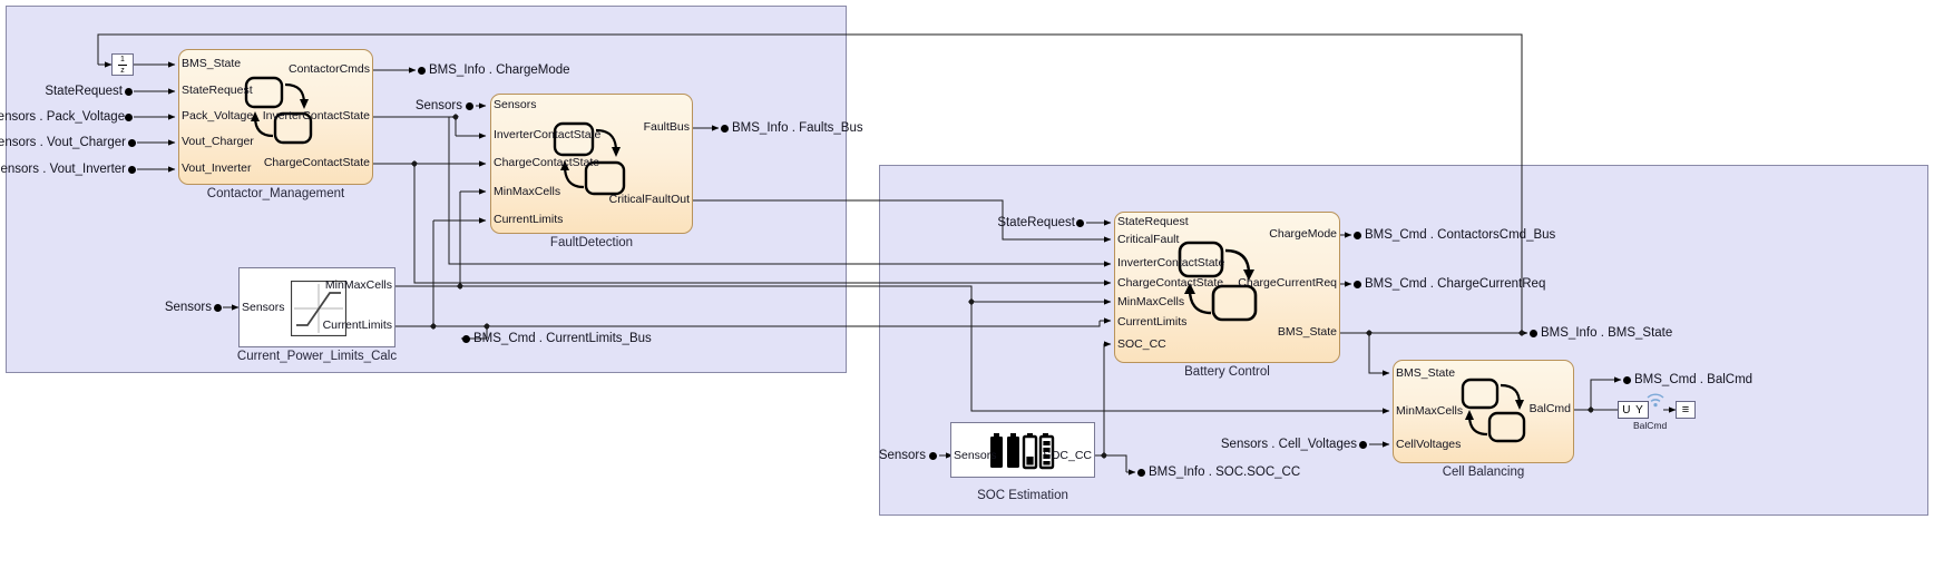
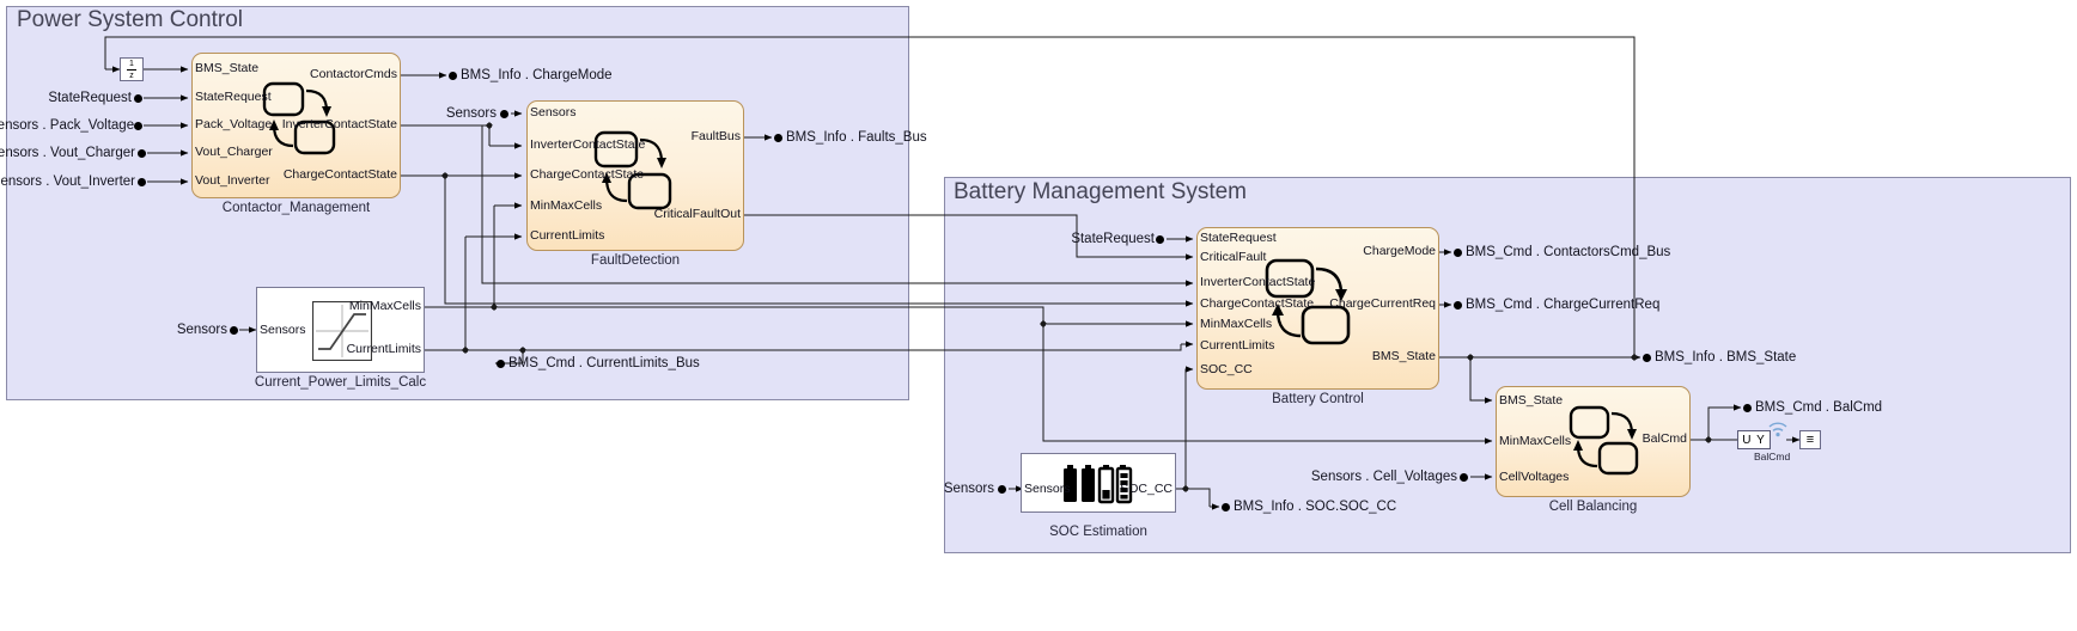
+ Power System Control
+ Battery Management System
  BMS_State
  StateRequest
  Pack_Voltage
  Vout_Charger
  Vout_Inverter
  ContactorCmds
  InverterContactState
  ChargeContactState
  Contactor_Management
  Sensors
  InverterContactState
  ChargeContactState
  MinMaxCells
  CurrentLimits
  FaultBus
  CriticalFaultOut
  FaultDetection
  Sensors
  MinMaxCells
  CurrentLimits
  Current_Power_Limits_Calc
  StateRequest
  CriticalFault
  InverterContactState
  ChargeContactState
  MinMaxCells
  CurrentLimits
  SOC_CC
  ChargeMode
  ChargeCurrentReq
  BMS_State
  Battery Control
  Sensors
  SOC_CC
  SOC Estimation
  BMS_State
  MinMaxCells
  CellVoltages
  BalCmd
  Cell Balancing
  U Y
  BalCmd
  ≡
  StateRequest
  ensors . Pack_Voltage
  ensors . Vout_Charger
  ensors . Vout_Inverter
  Sensors
  Sensors
  StateRequest
  Sensors
  Sensors . Cell_Voltages
  BMS_Info . ChargeMode
  BMS_Info . Faults_Bus
  BMS_Cmd . CurrentLimits_Bus
  BMS_Cmd . ContactorsCmd_Bus
  BMS_Cmd . ChargeCurrentReq
  BMS_Info . BMS_State
  BMS_Info . SOC.SOC_CC
  BMS_Cmd . BalCmd
